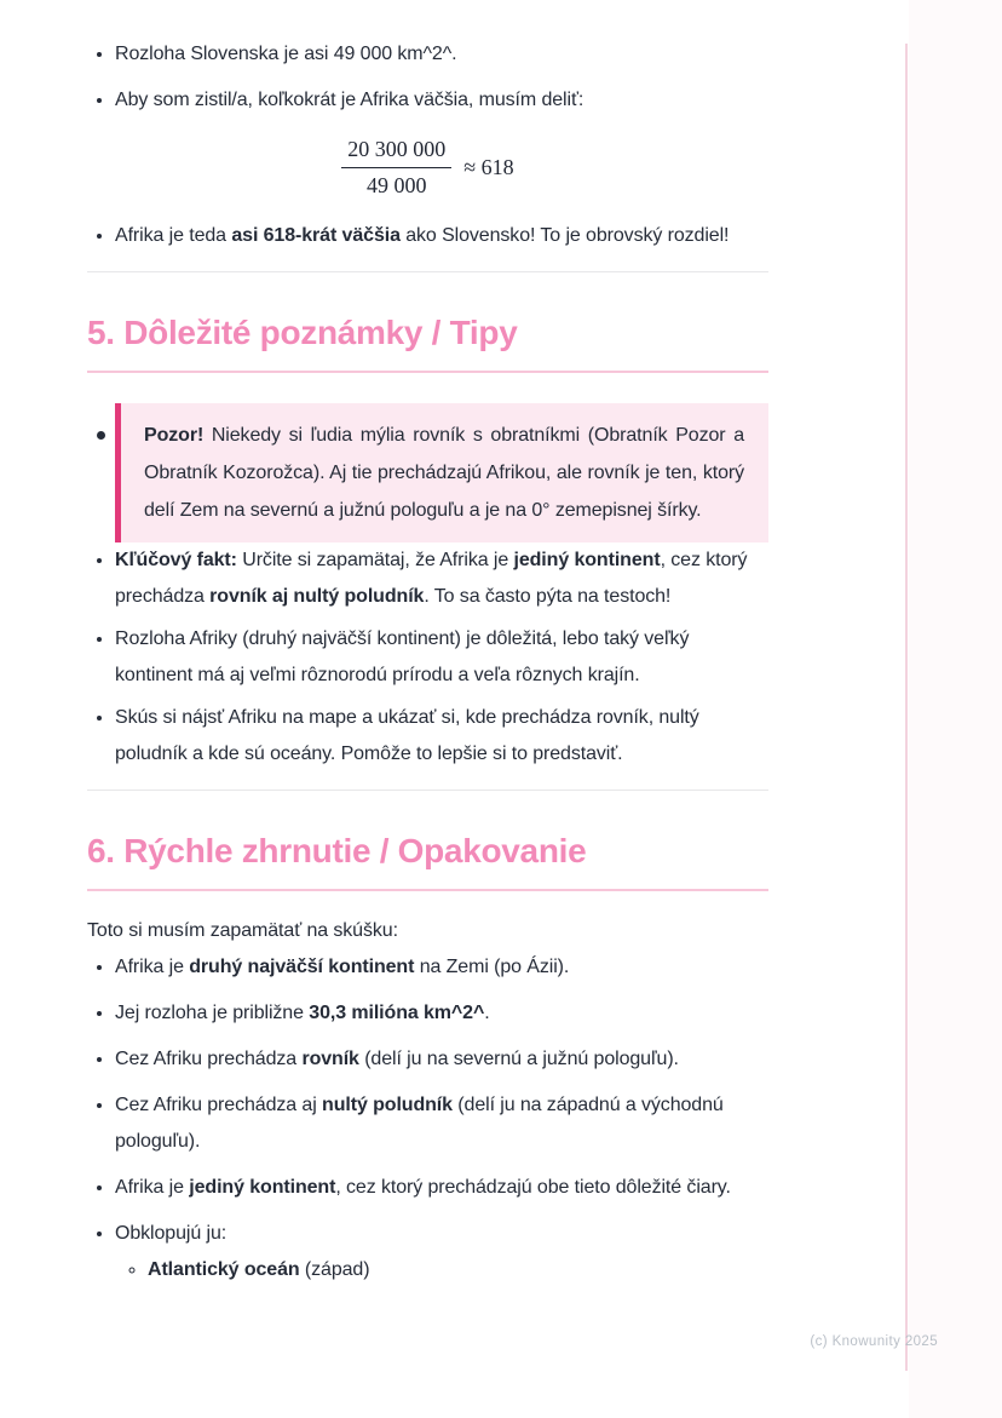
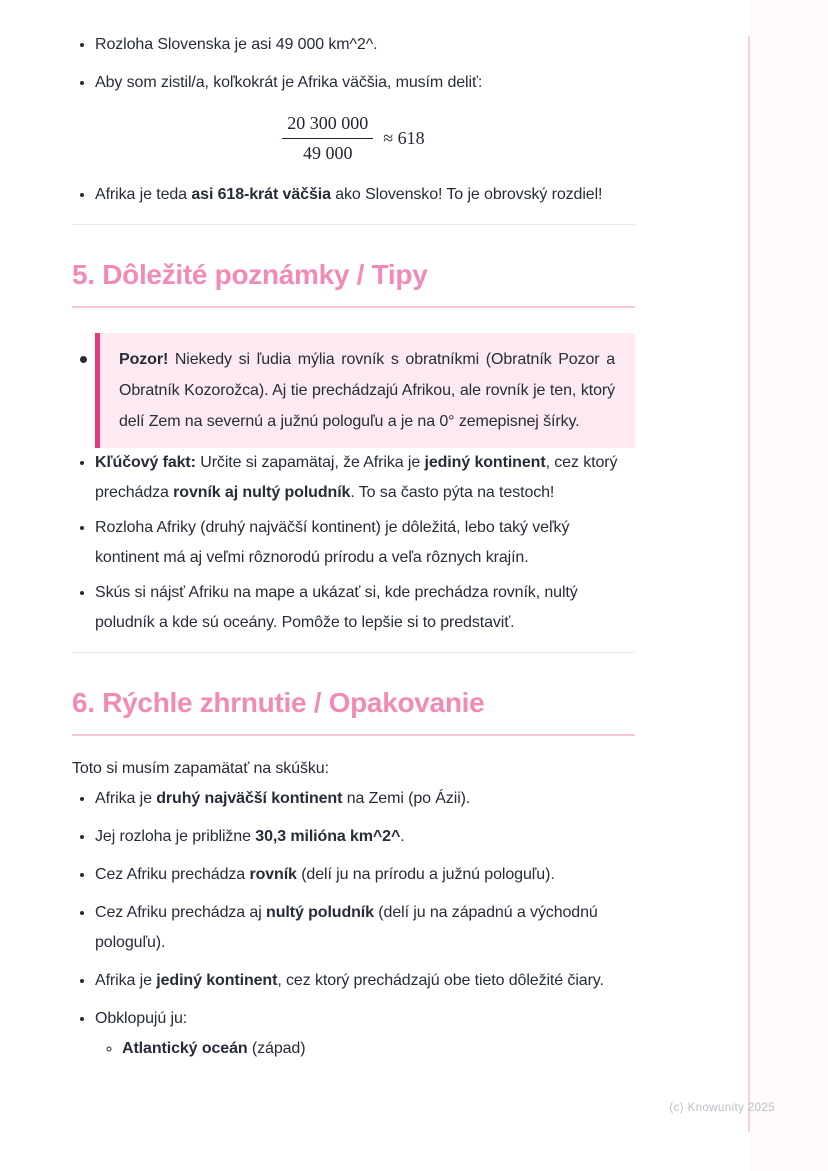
  Rozloha Slovenska je asi 49 000 km^2^.
  Aby som zistil/a, koľkokrát je Afrika väčšia, musím deliť:
  20 300 000
  49 000
  ≈ 618
  Afrika je teda asi 618-krát väčšia ako Slovensko! To je obrovský rozdiel!
  5. Dôležité poznámky / Tipy
  Pozor! Niekedy si ľudia mýlia rovník s obratníkmi (Obratník Pozor a Obratník Kozorožca). Aj tie prechádzajú Afrikou, ale rovník je ten, ktorý delí Zem na severnú a južnú pologuľu a je na 0° zemepisnej šírky.
  Kľúčový fakt: Určite si zapamätaj, že Afrika je jediný kontinent, cez ktorý prechádza rovník aj nultý poludník. To sa často pýta na testoch!
  Rozloha Afriky (druhý najväčší kontinent) je dôležitá, lebo taký veľký kontinent má aj veľmi rôznorodú prírodu a veľa rôznych krajín.
  Skús si nájsť Afriku na mape a ukázať si, kde prechádza rovník, nultý poludník a kde sú oceány. Pomôže to lepšie si to predstaviť.
  6. Rýchle zhrnutie / Opakovanie
  Toto si musím zapamätať na skúšku:
  Afrika je druhý najväčší kontinent na Zemi (po Ázii).
  Jej rozloha je približne 30,3 milióna km^2^.
- Cez Afriku prechádza rovník (delí ju na severnú a južnú pologuľu).
+ Cez Afriku prechádza rovník (delí ju na prírodu a južnú pologuľu).
  Cez Afriku prechádza aj nultý poludník (delí ju na západnú a východnú pologuľu).
  Afrika je jediný kontinent, cez ktorý prechádzajú obe tieto dôležité čiary.
  Obklopujú ju:
  Atlantický oceán (západ)
  (c) Knowunity 2025
